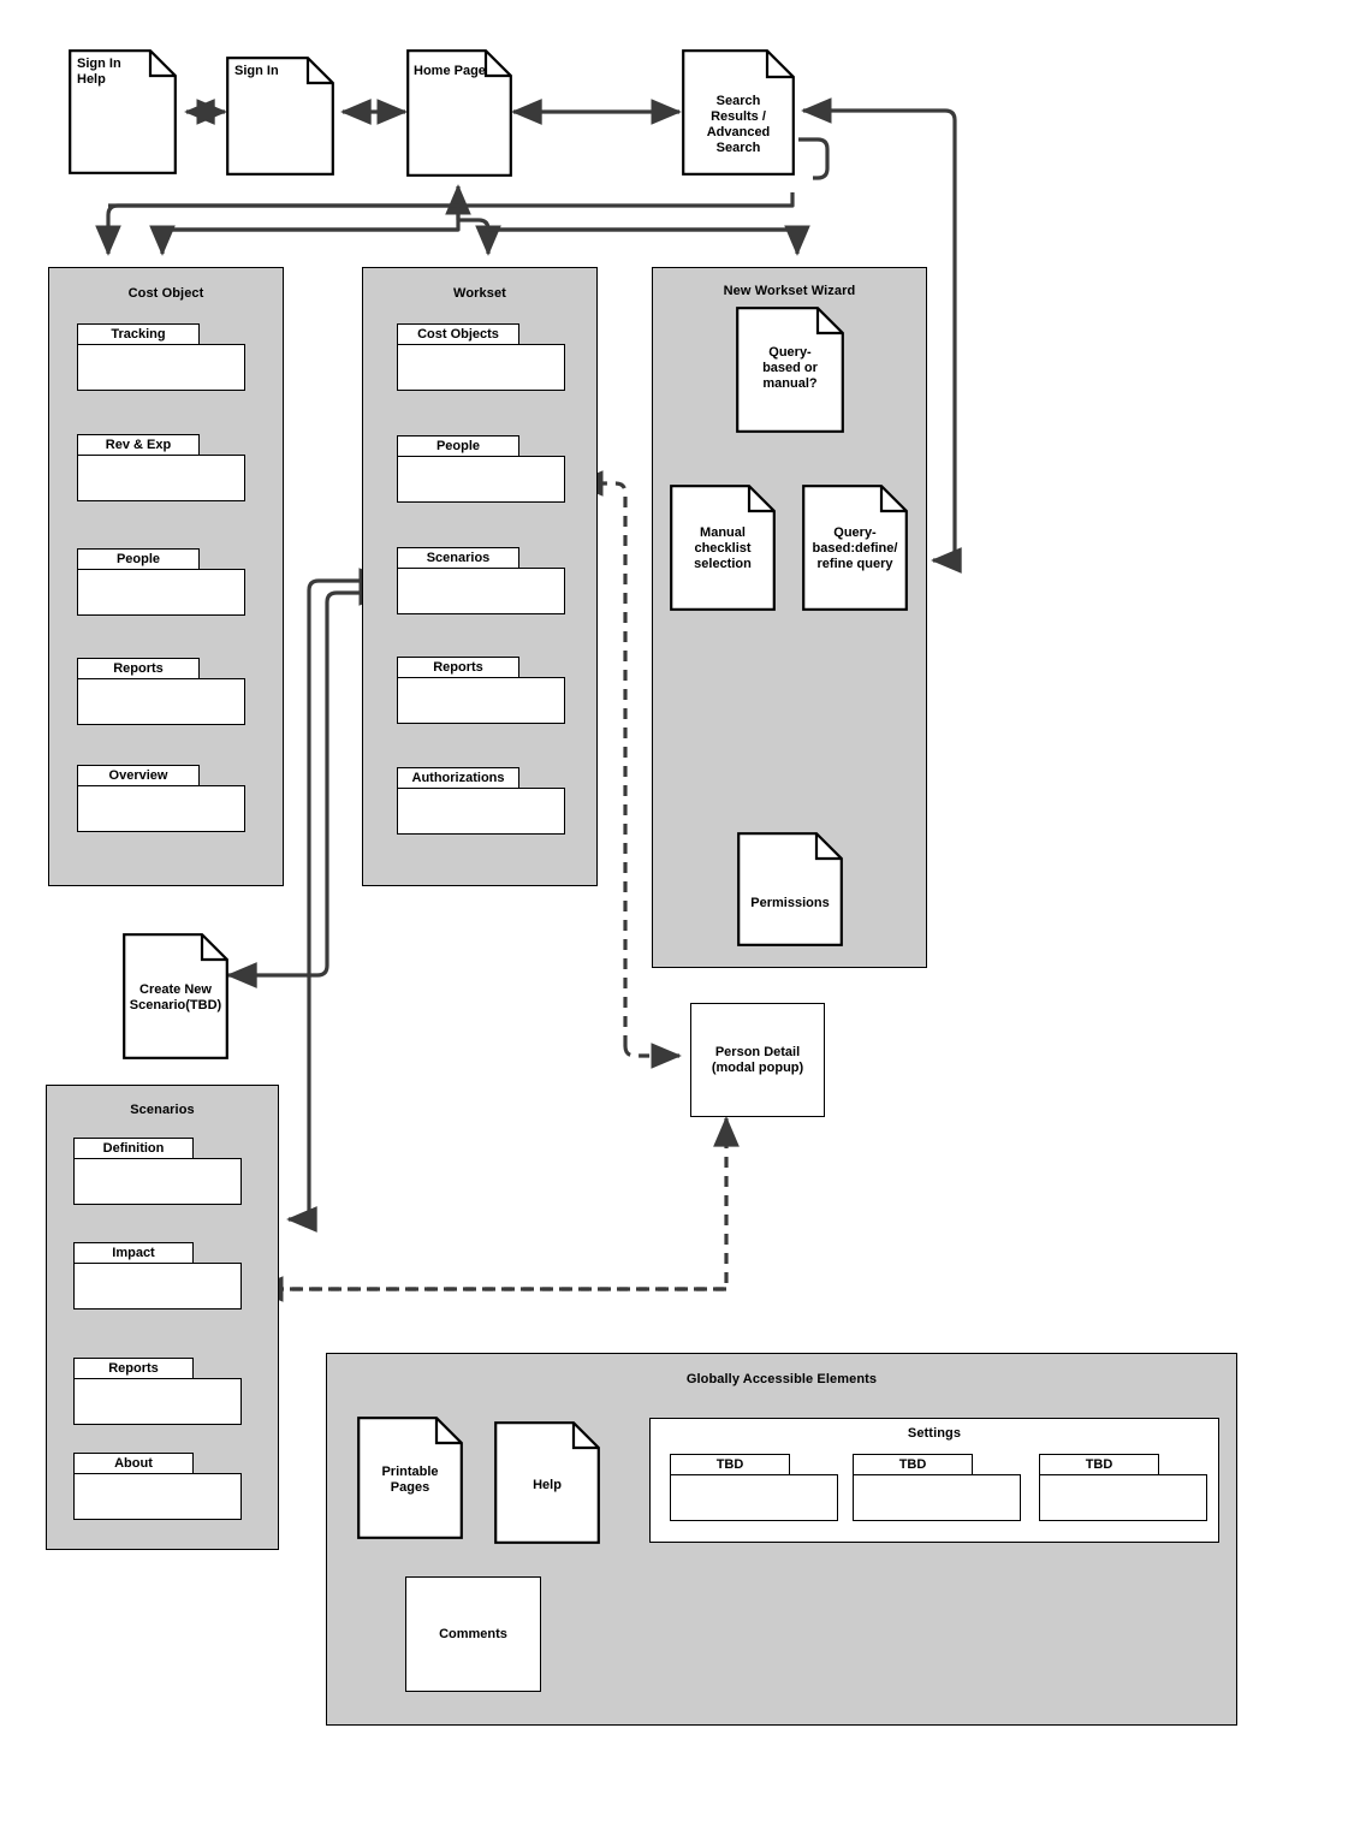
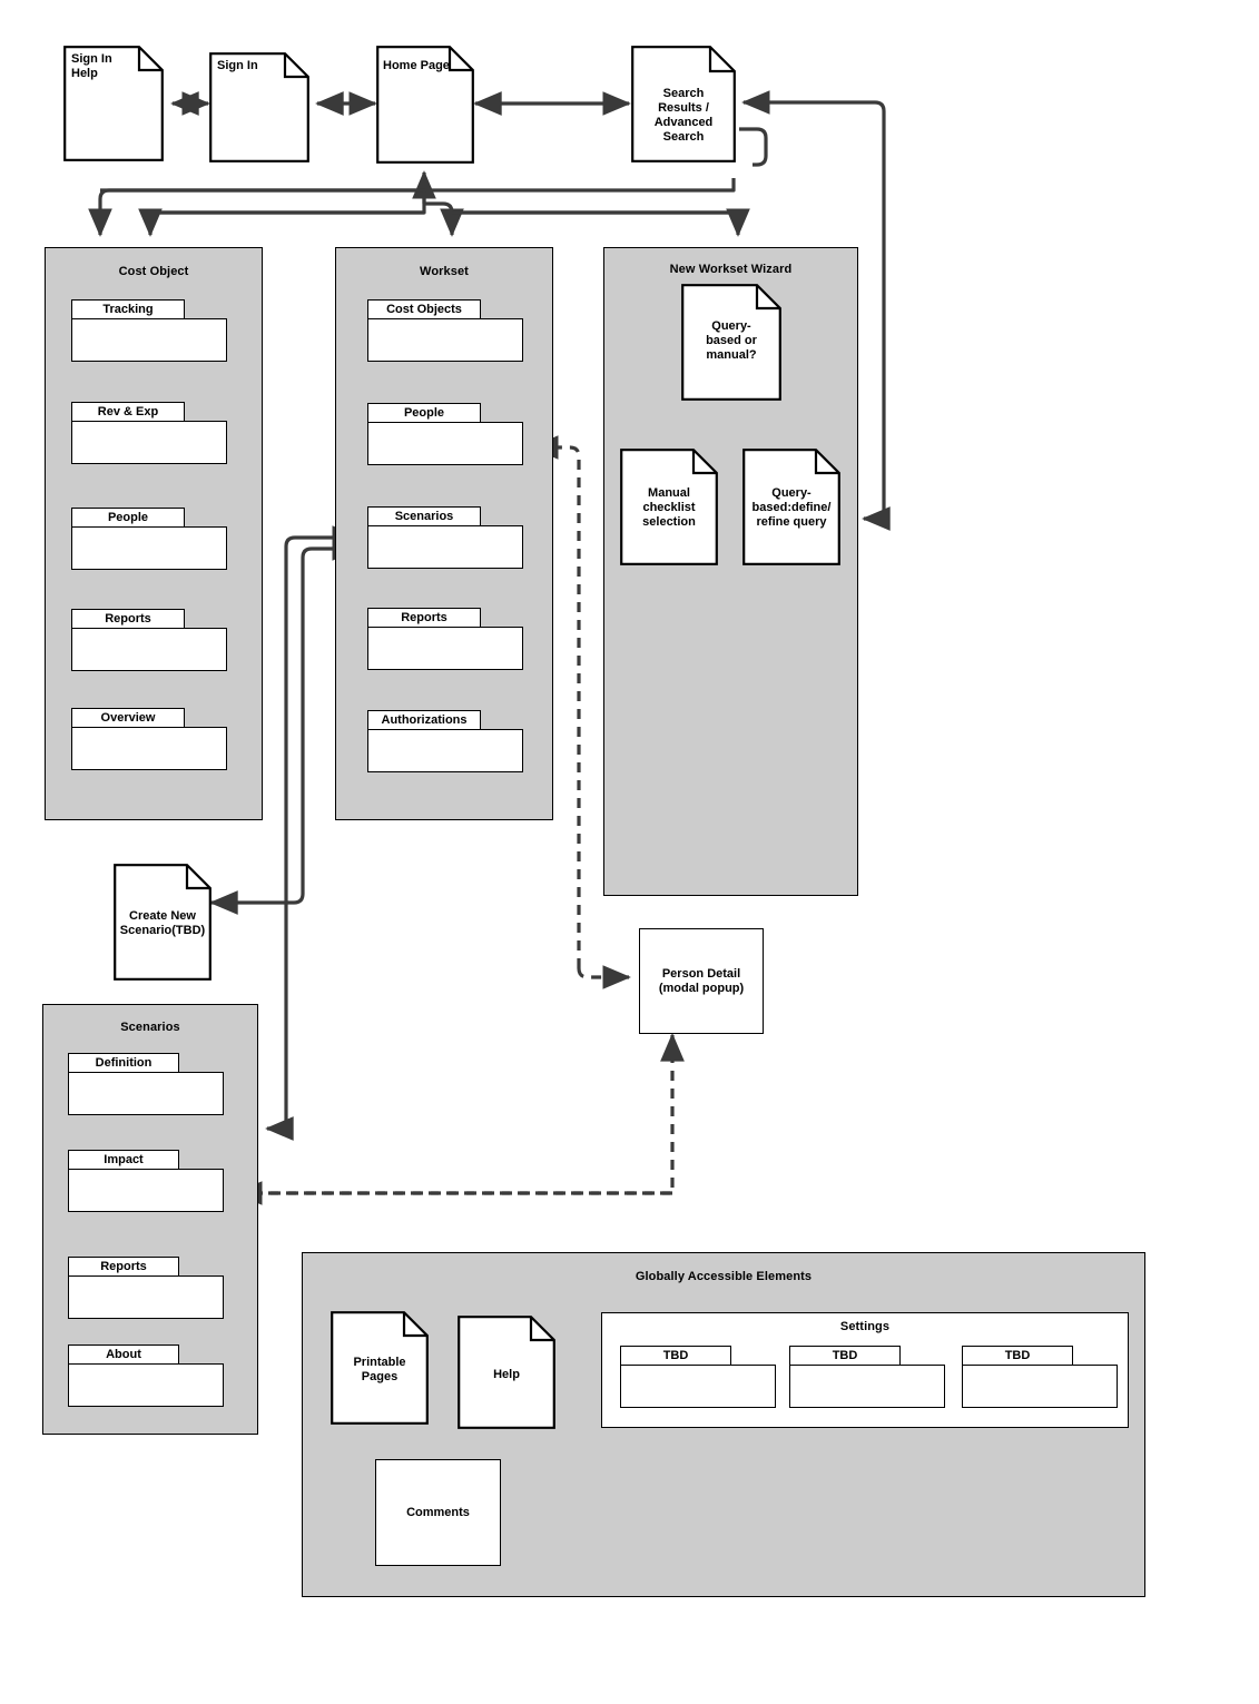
  Sign In
  Help
  Sign In
  Home Page
  Search
  Results /
  Advanced
  Search
  Cost Object
  Tracking
  Rev & Exp
  People
  Reports
  Overview
  Workset
  Cost Objects
  People
  Scenarios
  Reports
  Authorizations
  New Workset Wizard
  Query-
  based or
  manual?
  Manual
  checklist
  selection
  Query-
  based:define/
  refine query
- Permissions
  Create New
  Scenario(TBD)
  Person Detail
  (modal popup)
  Scenarios
  Definition
  Impact
  Reports
  About
  Globally Accessible Elements
  Printable
  Pages
  Help
  Comments
  Settings
  TBD
  TBD
  TBD
